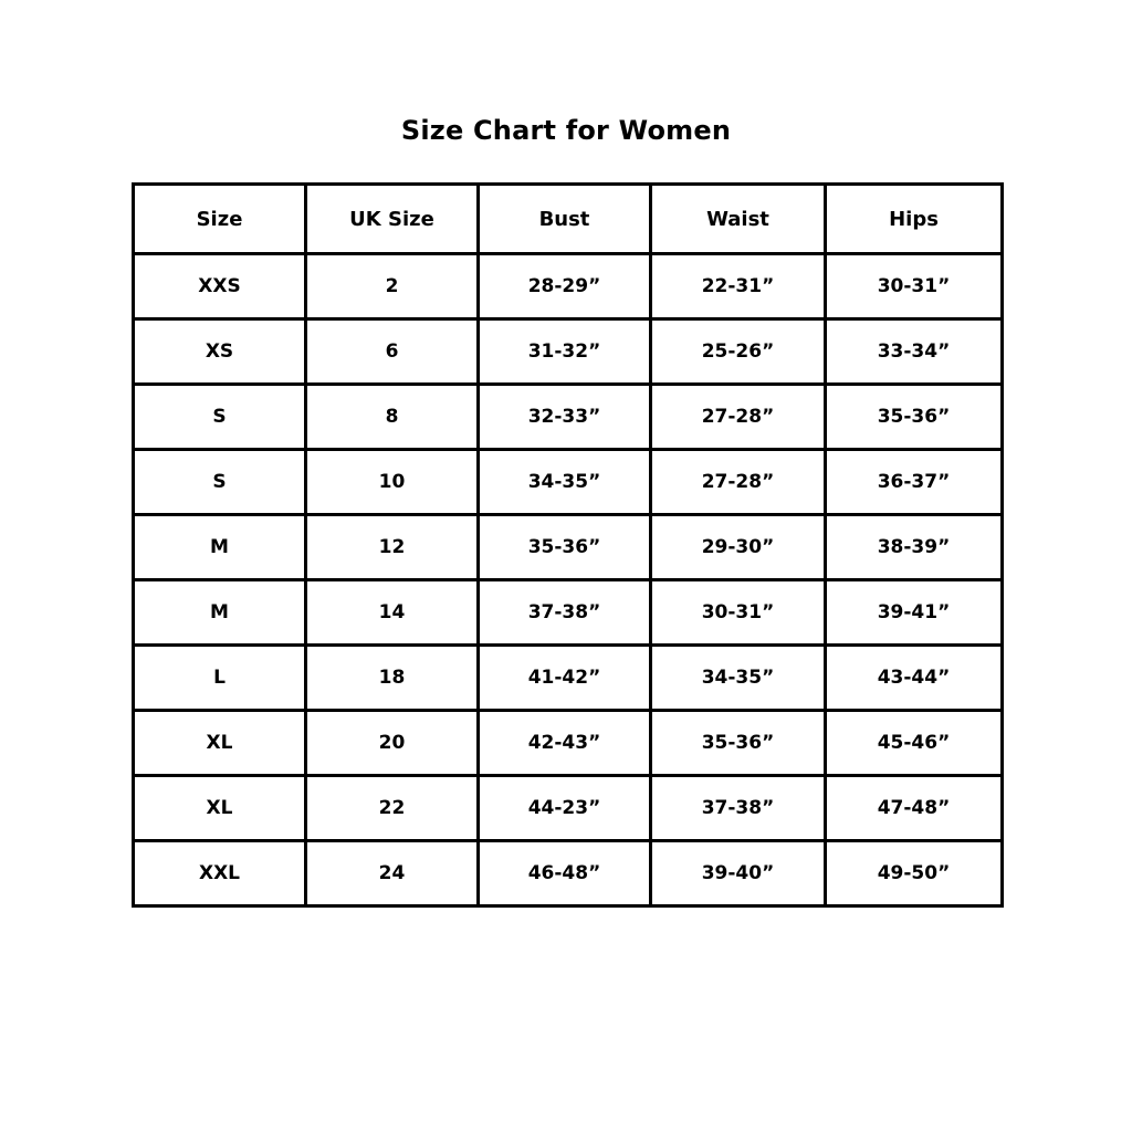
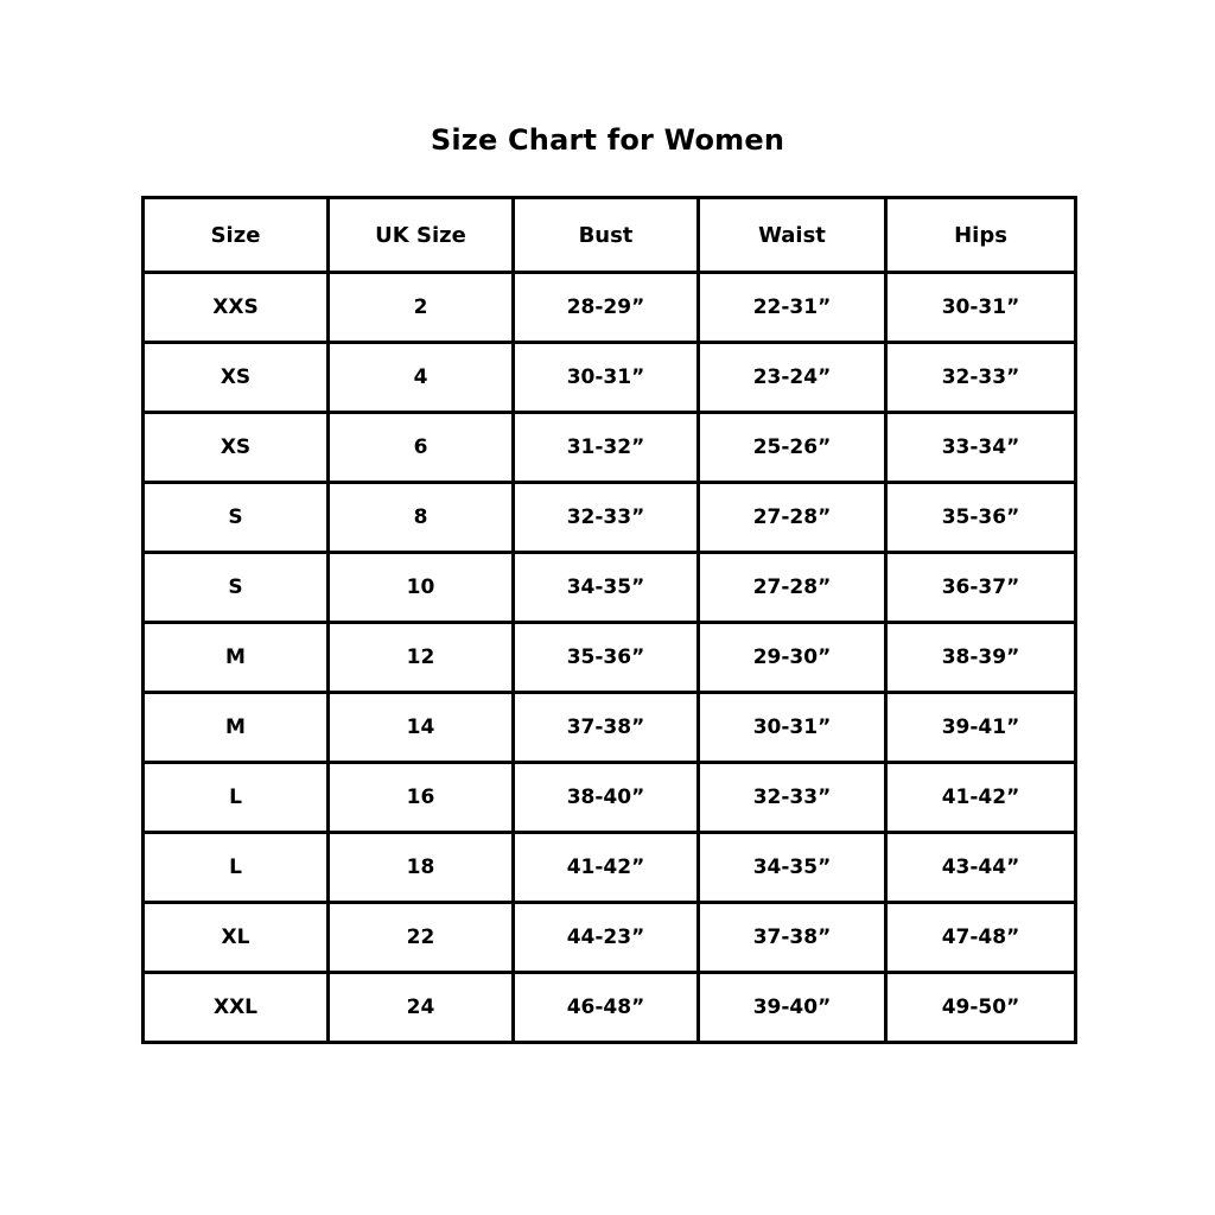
  Size Chart for Women
  Size	UK Size	Bust	Waist	Hips
  XXS	2	28-29”	22-31”	30-31”
+ XS	4	30-31”	23-24”	32-33”
  XS	6	31-32”	25-26”	33-34”
  S	8	32-33”	27-28”	35-36”
  S	10	34-35”	27-28”	36-37”
  M	12	35-36”	29-30”	38-39”
  M	14	37-38”	30-31”	39-41”
+ L	16	38-40”	32-33”	41-42”
  L	18	41-42”	34-35”	43-44”
- XL	20	42-43”	35-36”	45-46”
  XL	22	44-23”	37-38”	47-48”
  XXL	24	46-48”	39-40”	49-50”
